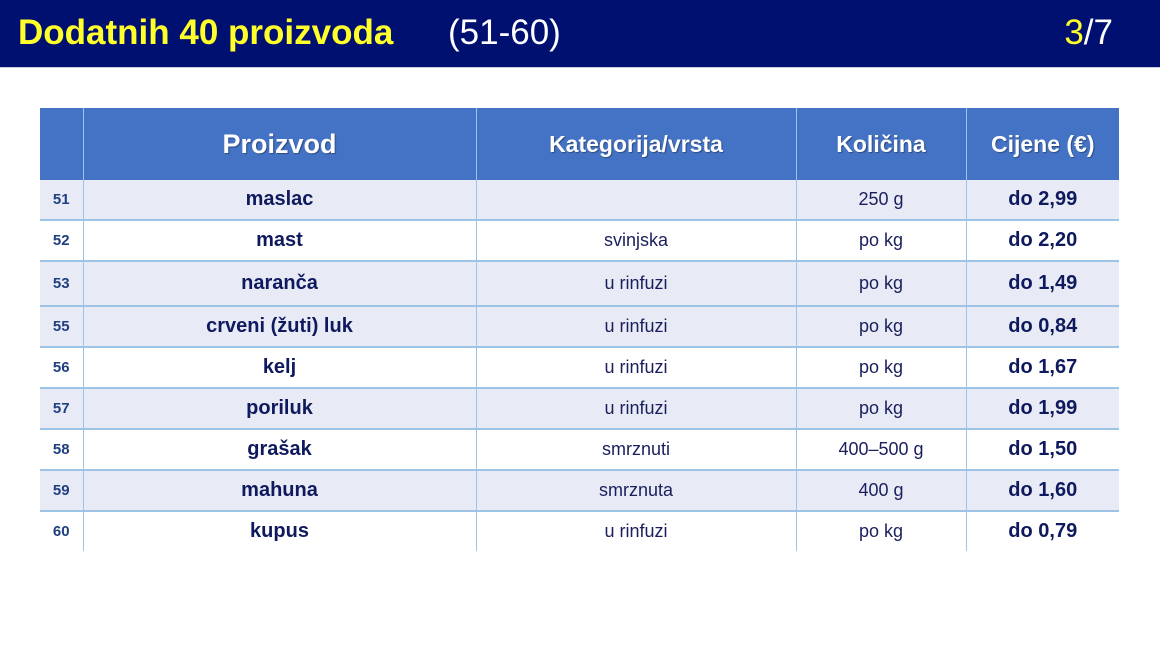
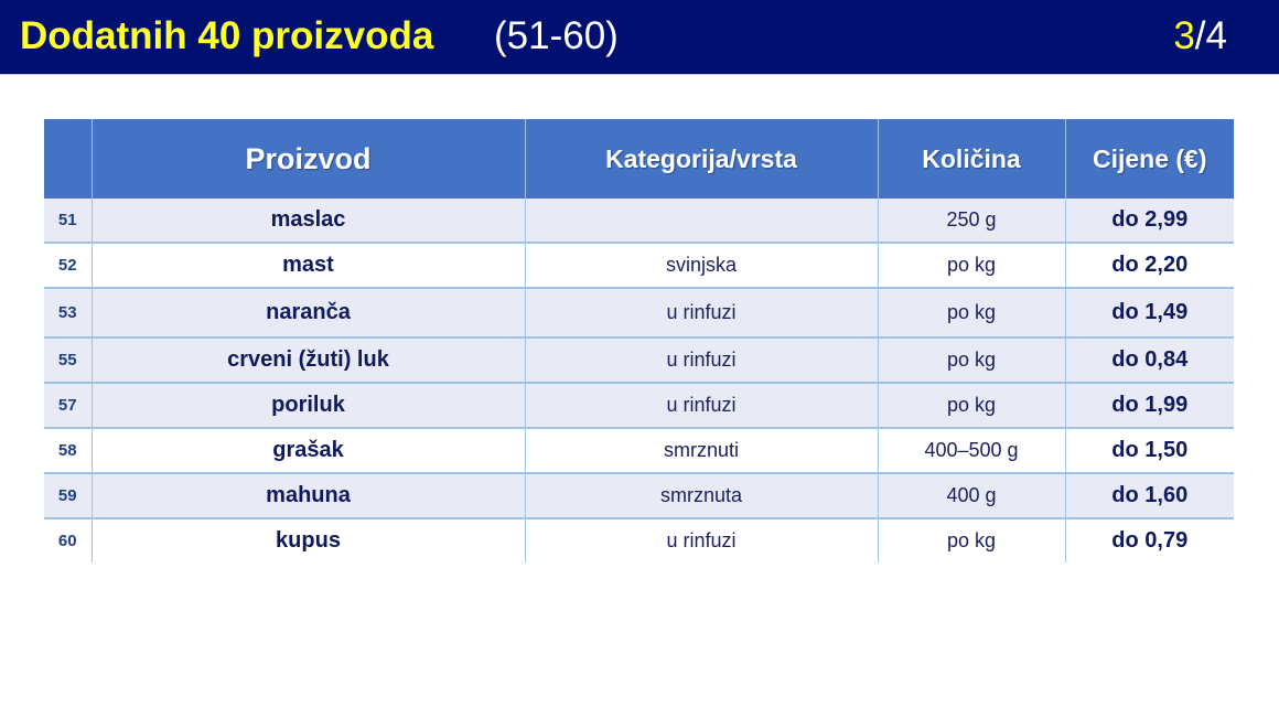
  Dodatnih 40 proizvoda
  (51-60)
- 3/7
+ 3/4
  	Proizvod	Kategorija/vrsta	Količina	Cijene (€)
  51	maslac		250 g	do 2,99
  52	mast	svinjska	po kg	do 2,20
  53	naranča	u rinfuzi	po kg	do 1,49
  55	crveni (žuti) luk	u rinfuzi	po kg	do 0,84
- 56	kelj	u rinfuzi	po kg	do 1,67
  57	poriluk	u rinfuzi	po kg	do 1,99
  58	grašak	smrznuti	400–500 g	do 1,50
  59	mahuna	smrznuta	400 g	do 1,60
  60	kupus	u rinfuzi	po kg	do 0,79
